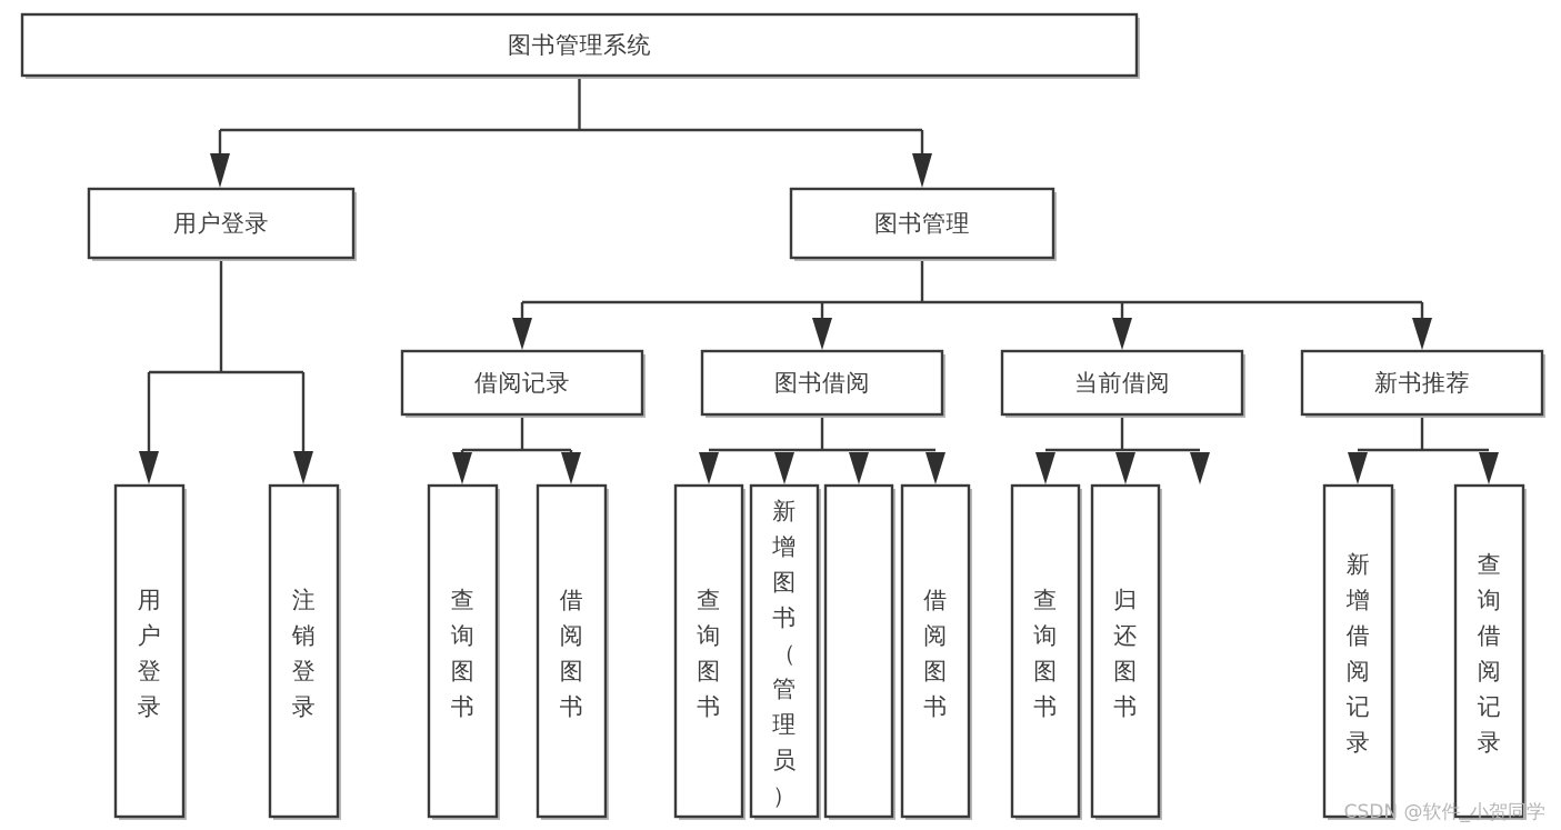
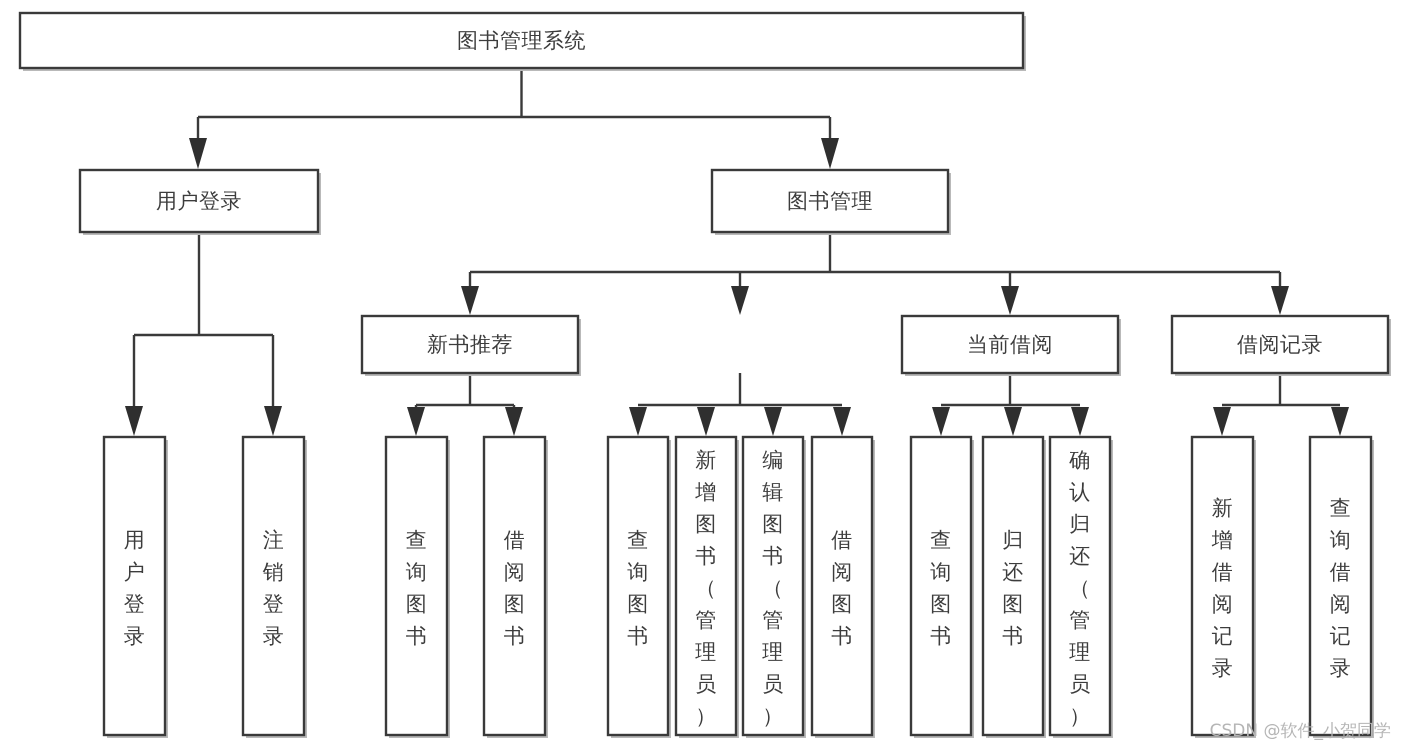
  图书管理系统
  用户登录
  图书管理
- 借阅记录
+ 新书推荐
- 图书借阅
  当前借阅
- 新书推荐
+ 借阅记录
  用户登录
  注销登录
  查询图书
  借阅图书
  查询图书
  新增图书（管理员）
+ 编辑图书（管理员）
  借阅图书
  查询图书
  归还图书
+ 确认归还（管理员）
  新增借阅记录
  查询借阅记录
  CSDN @软件_小贺同学
